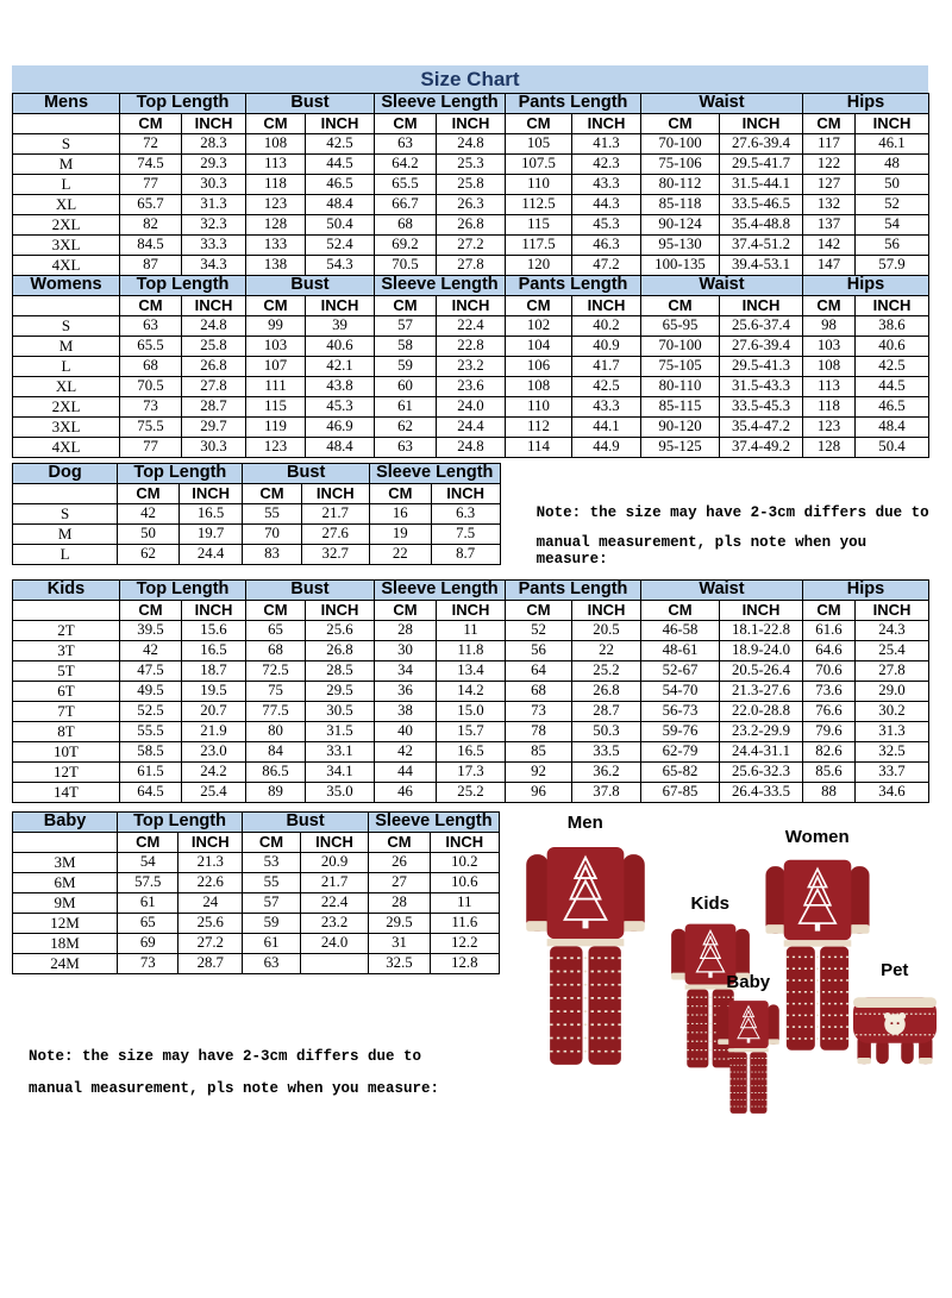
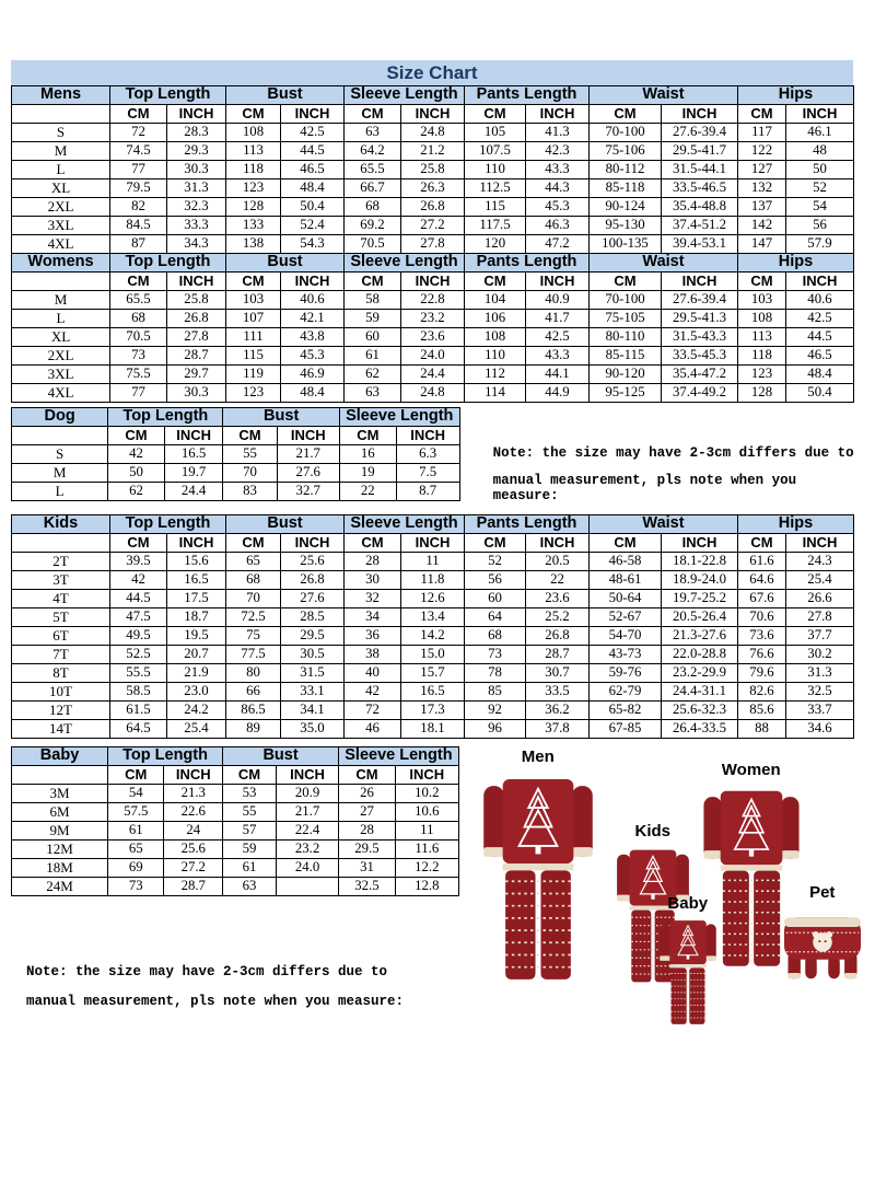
  Size Chart
  Mens	Top Length	Bust	Sleeve Length	Pants Length	Waist	Hips
  	CM	INCH	CM	INCH	CM	INCH	CM	INCH	CM	INCH	CM	INCH
  S	72	28.3	108	42.5	63	24.8	105	41.3	70-100	27.6-39.4	117	46.1
- M	74.5	29.3	113	44.5	64.2	25.3	107.5	42.3	75-106	29.5-41.7	122	48
+ M	74.5	29.3	113	44.5	64.2	21.2	107.5	42.3	75-106	29.5-41.7	122	48
  L	77	30.3	118	46.5	65.5	25.8	110	43.3	80-112	31.5-44.1	127	50
- XL	65.7	31.3	123	48.4	66.7	26.3	112.5	44.3	85-118	33.5-46.5	132	52
+ XL	79.5	31.3	123	48.4	66.7	26.3	112.5	44.3	85-118	33.5-46.5	132	52
  2XL	82	32.3	128	50.4	68	26.8	115	45.3	90-124	35.4-48.8	137	54
  3XL	84.5	33.3	133	52.4	69.2	27.2	117.5	46.3	95-130	37.4-51.2	142	56
  4XL	87	34.3	138	54.3	70.5	27.8	120	47.2	100-135	39.4-53.1	147	57.9
  Womens	Top Length	Bust	Sleeve Length	Pants Length	Waist	Hips
  	CM	INCH	CM	INCH	CM	INCH	CM	INCH	CM	INCH	CM	INCH
- S	63	24.8	99	39	57	22.4	102	40.2	65-95	25.6-37.4	98	38.6
  M	65.5	25.8	103	40.6	58	22.8	104	40.9	70-100	27.6-39.4	103	40.6
  L	68	26.8	107	42.1	59	23.2	106	41.7	75-105	29.5-41.3	108	42.5
  XL	70.5	27.8	111	43.8	60	23.6	108	42.5	80-110	31.5-43.3	113	44.5
  2XL	73	28.7	115	45.3	61	24.0	110	43.3	85-115	33.5-45.3	118	46.5
  3XL	75.5	29.7	119	46.9	62	24.4	112	44.1	90-120	35.4-47.2	123	48.4
  4XL	77	30.3	123	48.4	63	24.8	114	44.9	95-125	37.4-49.2	128	50.4
  Dog	Top Length	Bust	Sleeve Length
  	CM	INCH	CM	INCH	CM	INCH
  S	42	16.5	55	21.7	16	6.3
  M	50	19.7	70	27.6	19	7.5
  L	62	24.4	83	32.7	22	8.7
  Note: the size may have 2-3cm differs due to
  manual measurement, pls note when you measure:
  Kids	Top Length	Bust	Sleeve Length	Pants Length	Waist	Hips
  	CM	INCH	CM	INCH	CM	INCH	CM	INCH	CM	INCH	CM	INCH
  2T	39.5	15.6	65	25.6	28	11	52	20.5	46-58	18.1-22.8	61.6	24.3
  3T	42	16.5	68	26.8	30	11.8	56	22	48-61	18.9-24.0	64.6	25.4
+ 4T	44.5	17.5	70	27.6	32	12.6	60	23.6	50-64	19.7-25.2	67.6	26.6
  5T	47.5	18.7	72.5	28.5	34	13.4	64	25.2	52-67	20.5-26.4	70.6	27.8
- 6T	49.5	19.5	75	29.5	36	14.2	68	26.8	54-70	21.3-27.6	73.6	29.0
+ 6T	49.5	19.5	75	29.5	36	14.2	68	26.8	54-70	21.3-27.6	73.6	37.7
- 7T	52.5	20.7	77.5	30.5	38	15.0	73	28.7	56-73	22.0-28.8	76.6	30.2
+ 7T	52.5	20.7	77.5	30.5	38	15.0	73	28.7	43-73	22.0-28.8	76.6	30.2
- 8T	55.5	21.9	80	31.5	40	15.7	78	50.3	59-76	23.2-29.9	79.6	31.3
+ 8T	55.5	21.9	80	31.5	40	15.7	78	30.7	59-76	23.2-29.9	79.6	31.3
- 10T	58.5	23.0	84	33.1	42	16.5	85	33.5	62-79	24.4-31.1	82.6	32.5
+ 10T	58.5	23.0	66	33.1	42	16.5	85	33.5	62-79	24.4-31.1	82.6	32.5
- 12T	61.5	24.2	86.5	34.1	44	17.3	92	36.2	65-82	25.6-32.3	85.6	33.7
+ 12T	61.5	24.2	86.5	34.1	72	17.3	92	36.2	65-82	25.6-32.3	85.6	33.7
- 14T	64.5	25.4	89	35.0	46	25.2	96	37.8	67-85	26.4-33.5	88	34.6
+ 14T	64.5	25.4	89	35.0	46	18.1	96	37.8	67-85	26.4-33.5	88	34.6
  Baby	Top Length	Bust	Sleeve Length
  	CM	INCH	CM	INCH	CM	INCH
  3M	54	21.3	53	20.9	26	10.2
  6M	57.5	22.6	55	21.7	27	10.6
  9M	61	24	57	22.4	28	11
  12M	65	25.6	59	23.2	29.5	11.6
  18M	69	27.2	61	24.0	31	12.2
  24M	73	28.7	63		32.5	12.8
  Note: the size may have 2-3cm differs due to
  manual measurement, pls note when you measure:
  Men
  Kids
  Women
  Baby
  Pet
